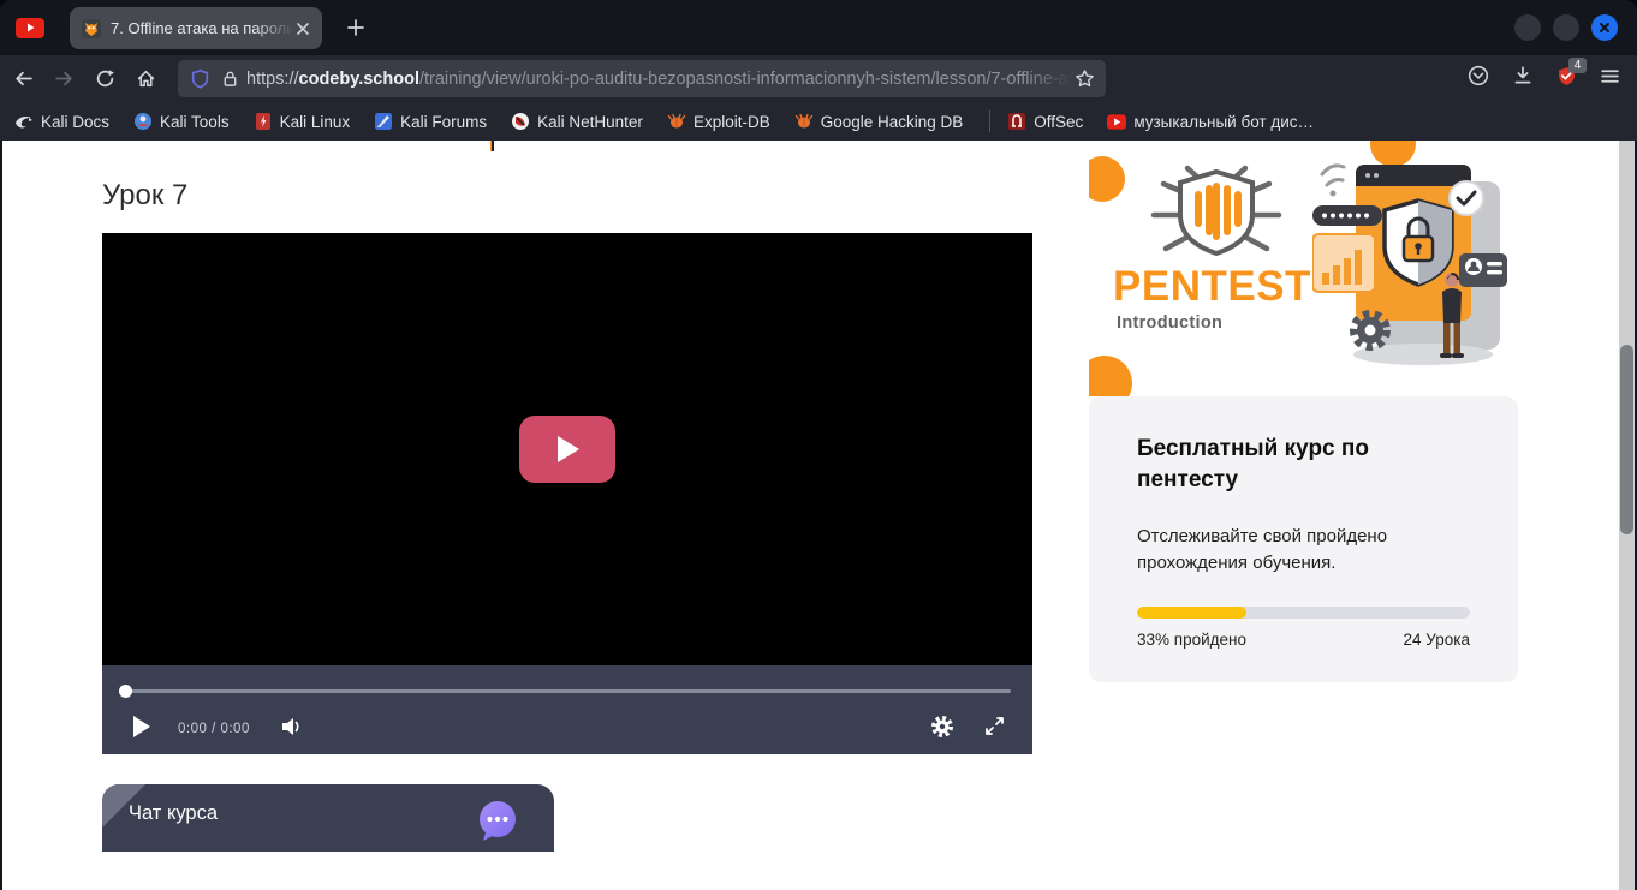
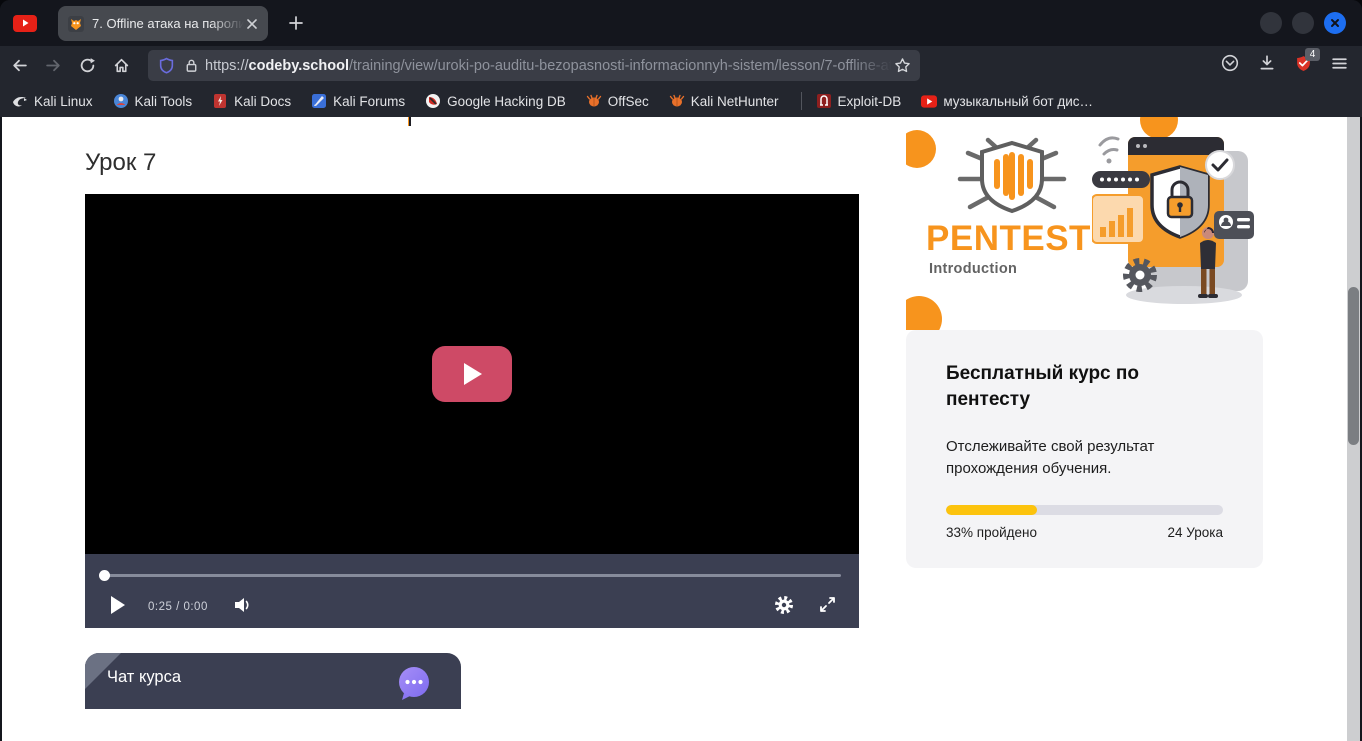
  7. Offline атака на п
  https://codeby.school/training/view/uroki-po-auditu-bezopasnosti-informacionnyh-sistem/lesson/7-of
  4
- Kali Docs
+ Kali Linux
  Kali Tools
- Kali Linux
+ Kali Docs
  Kali Forums
- Kali NetHunter
+ Google Hacking DB
- Exploit-DB
+ OffSec
- Google Hacking DB
+ Kali NetHunter
- OffSec
+ Exploit-DB
  музыкальный бот дис…
  Урок 7
- 0:00 / 0:00
+ 0:25 / 0:00
  Чат курса
  PENTEST
  Introduction
  Бесплатный курс по пентесту
- Отслеживайте свой пройдено прохождения обучения.
+ Отслеживайте свой результат прохождения обучения.
  33% пройдено
  24 Урока
